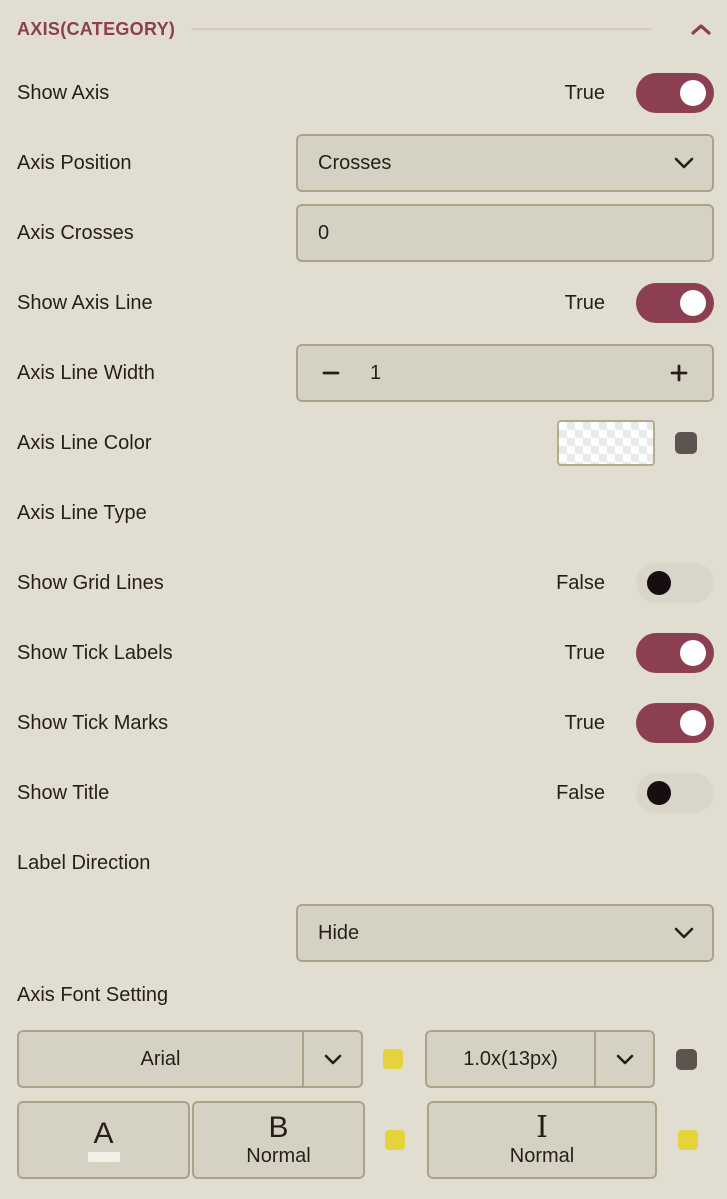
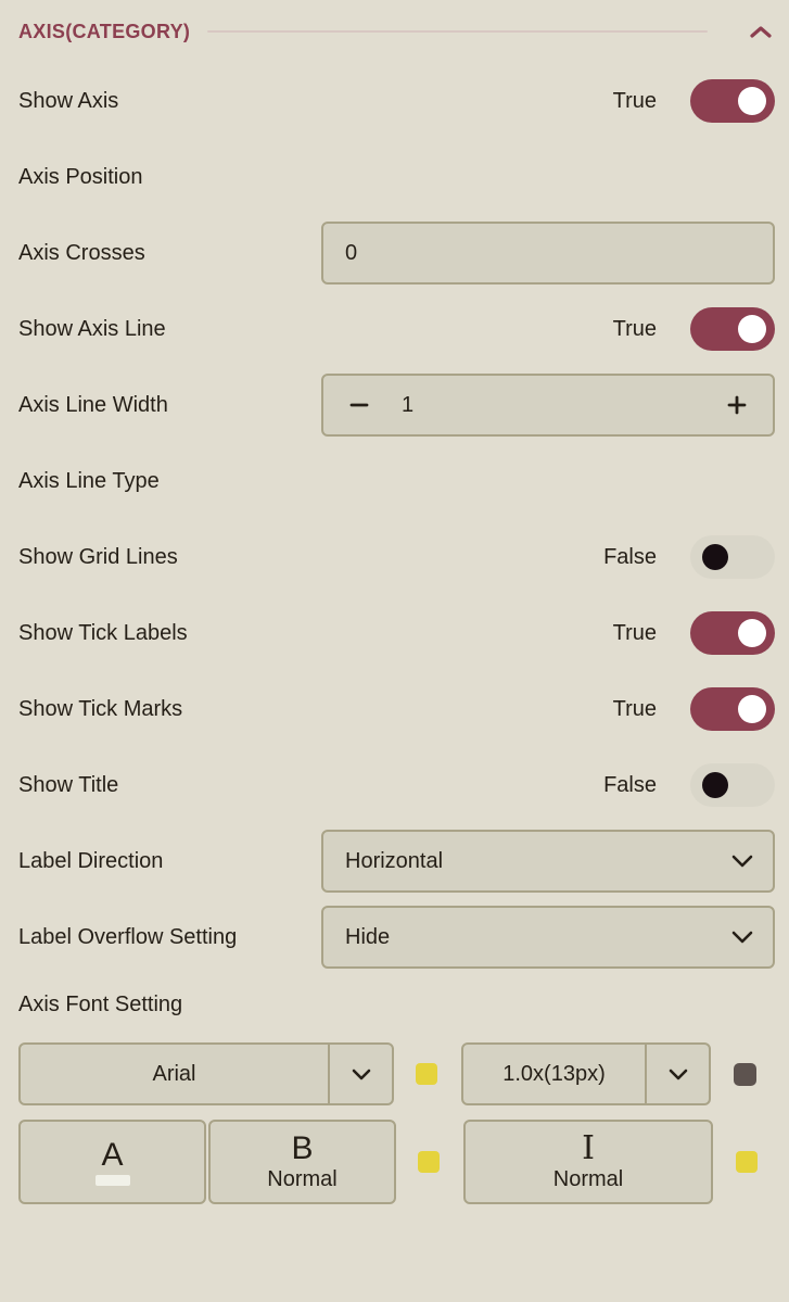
  AXIS(CATEGORY)
  Show Axis
  True
  Axis Position
- Crosses
  Axis Crosses
  0
  Show Axis Line
  True
  Axis Line Width
  1
- Axis Line Color
  Axis Line Type
  Show Grid Lines
  False
  Show Tick Labels
  True
  Show Tick Marks
  True
  Show Title
  False
  Label Direction
+ Horizontal
+ Label Overflow Setting
  Hide
  Axis Font Setting
  Arial
  1.0x(13px)
  A
  B
  Normal
  I
  Normal
